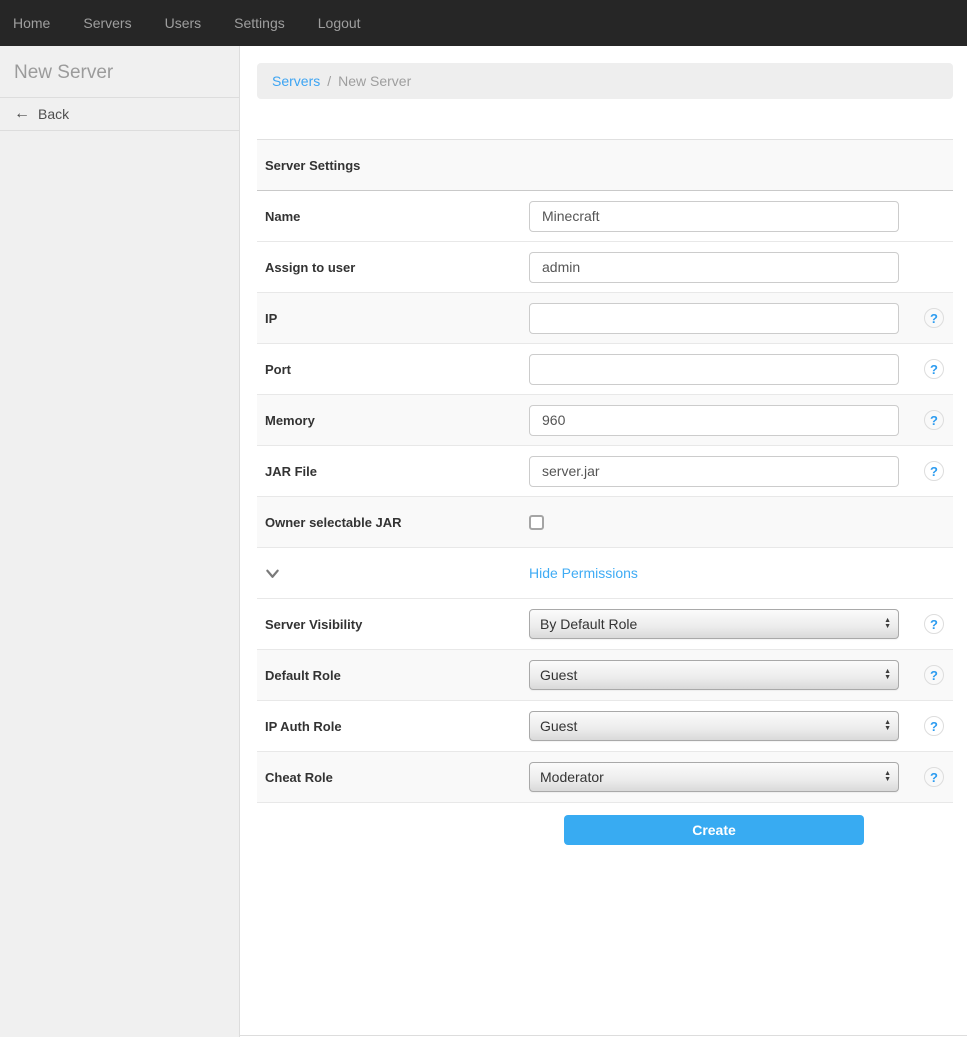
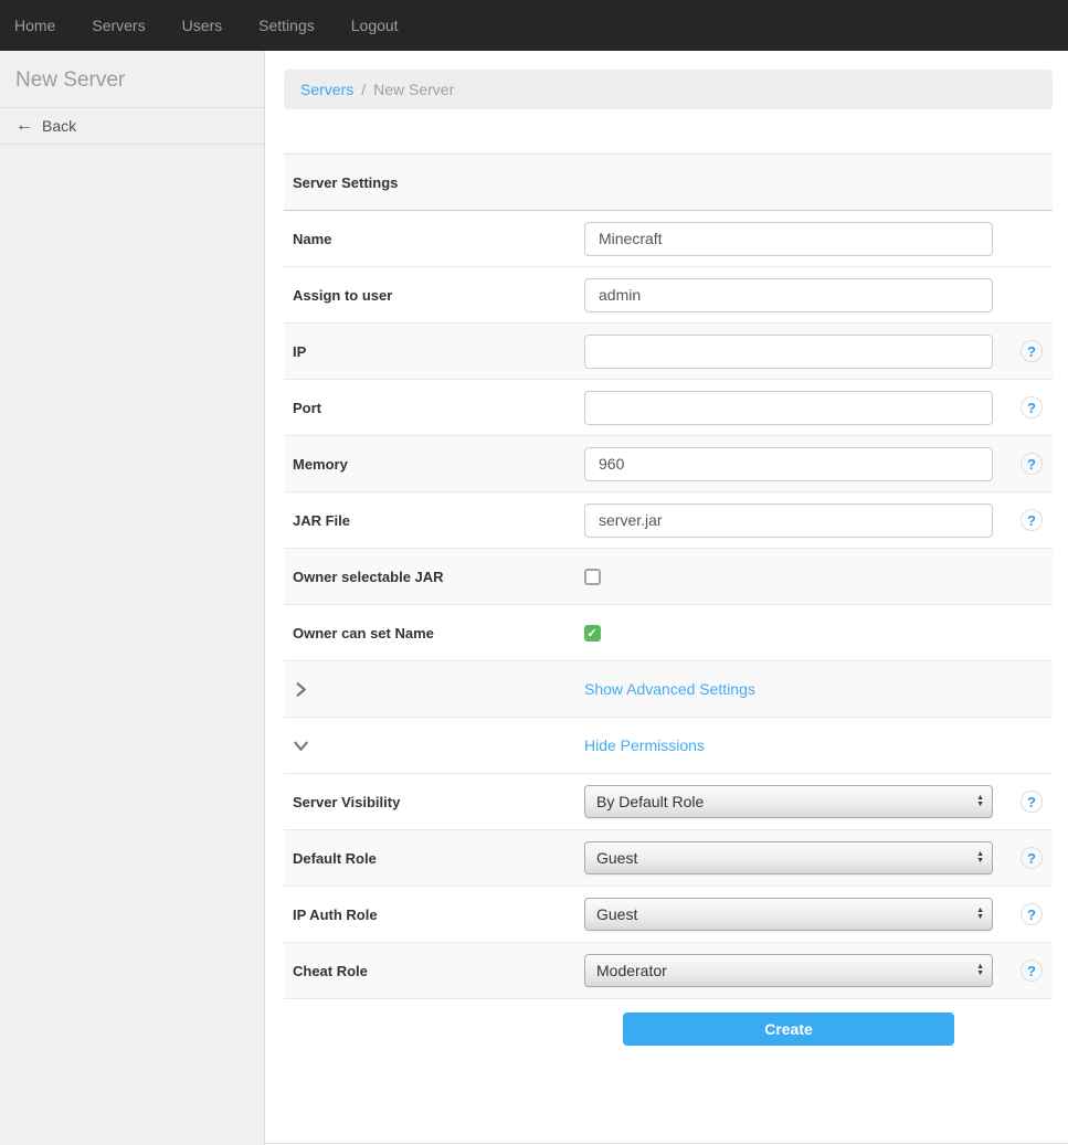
  Home
  Servers
  Users
  Settings
  Logout
  New Server
  ←
  Back
  Servers
  /
  New Server
  Server Settings
  Name
  Minecraft
  Assign to user
  admin
  IP
  ?
  Port
  ?
  Memory
  960
  ?
  JAR File
  server.jar
  ?
  Owner selectable JAR
+ Owner can set Name
+ Show Advanced Settings
  Hide Permissions
  Server Visibility
  By Default Role
  ?
  Default Role
  Guest
  ?
  IP Auth Role
  Guest
  ?
  Cheat Role
  Moderator
  ?
  Create
